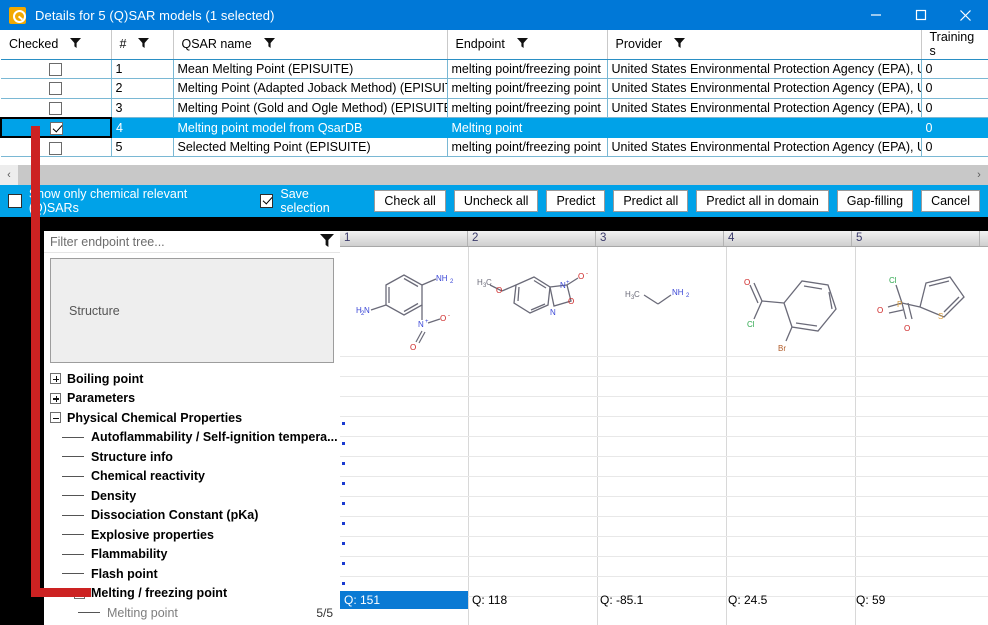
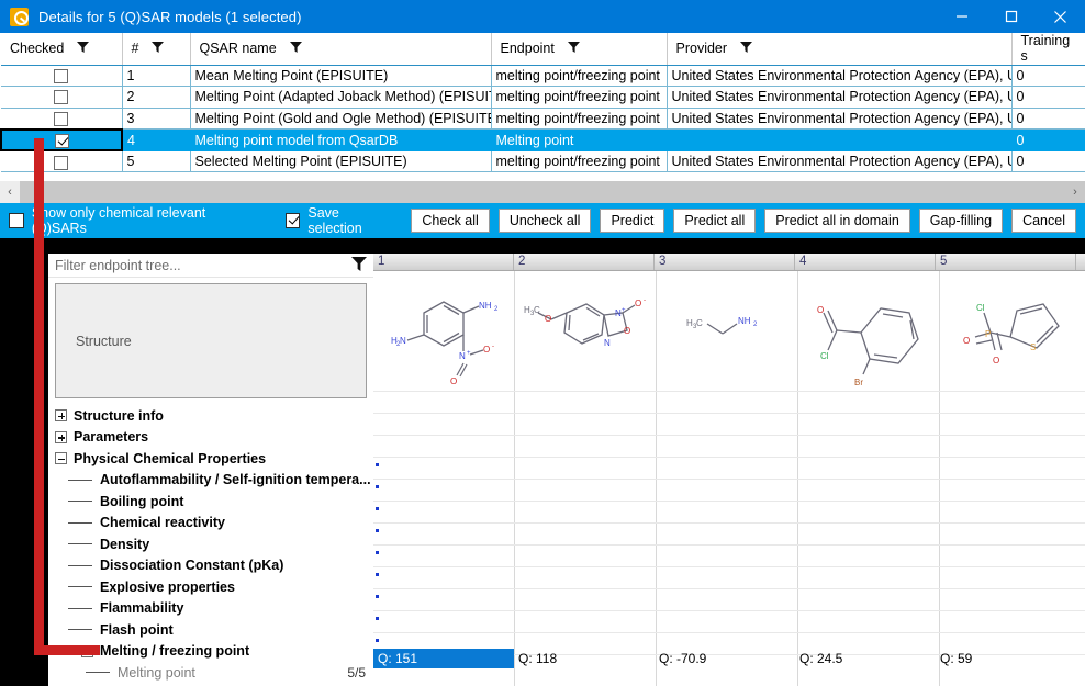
  Details for 5 (Q)SAR models (1 selected)
  Checked	#	QSAR name	Endpoint	Provider	Training s
  	1	Mean Melting Point (EPISUITE)	melting point/freezing point	United States Environmental Protection Agency (EPA),	0
  	2	Melting Point (Adapted Joback Method) (EPISUI	melting point/freezing point	United States Environmental Protection Agency (EPA),	0
  	3	Melting Point (Gold and Ogle Method) (EPISUIT	melting point/freezing point	United States Environmental Protection Agency (EPA),	0
  	4	Melting point model from QsarDB	Melting point		0
  	5	Selected Melting Point (EPISUITE)	melting point/freezing point	United States Environmental Protection Agency (EPA),	0
  ‹
  ›
  how only chemical relevant )SARs
  Save selection
  Check all
  Uncheck all
  Predict
  Predict all
  Predict all in domain
  Gap-filling
  Cancel
  Filter endpoint tree...
  Structure
- Boiling point
+ Structure info
  Parameters
  Physical Chemical Properties
  Autoflammability / Self-ignition tempera...
- Structure info
+ Boiling point
  Chemical reactivity
  Density
  Dissociation Constant (pKa)
  Explosive properties
  Flammability
  Flash point
  Melting / freezing point
  Melting point
  5/5
  1
  2
  3
  4
  5
  NH
  H
  N
  N
  O
  O
  N
  O
  O
  N
  O
  H
  C
  H
  C
  NH
  O
  Cl
  Br
  Cl
  P
  O
  O
  S
  Q: 151
  Q: 118
- Q: -85.1
+ Q: -70.9
  Q: 24.5
  Q: 59
